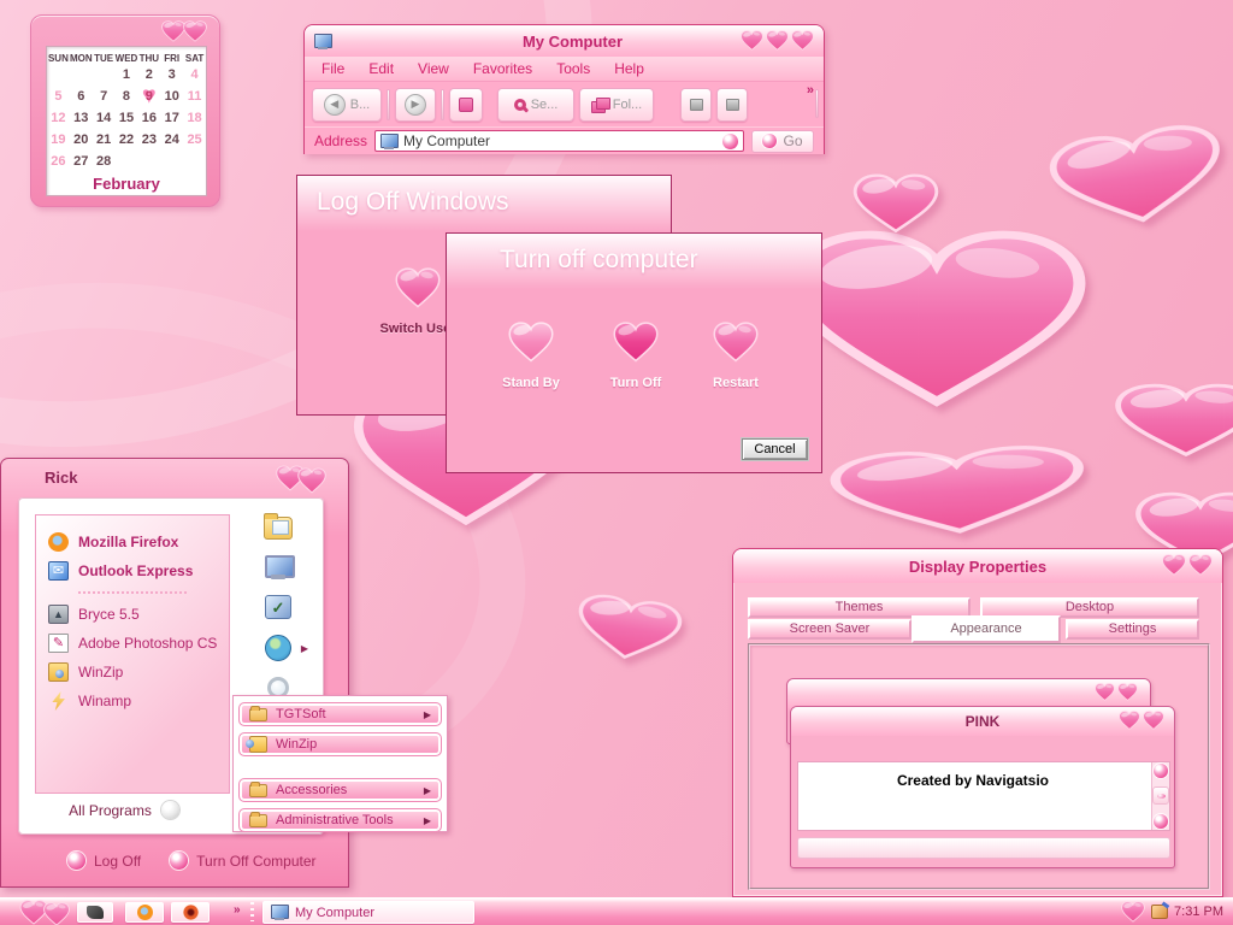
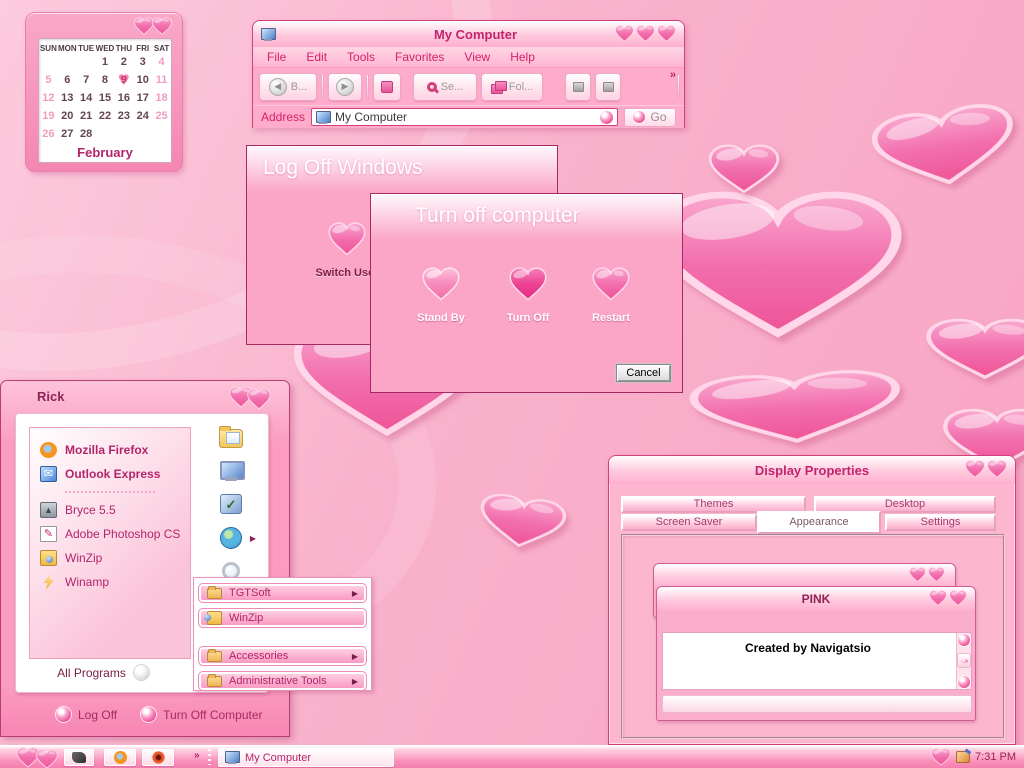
  SUN
  MON
  TUE
  WED
  THU
  FRI
  SAT
  1
  2
  3
  4
  5
  6
  7
  8
  9
  10
  11
  12
  13
  14
  15
  16
  17
  18
  19
  20
  21
  22
  23
  24
  25
  26
  27
  28
  February
  My Computer
  File
  Edit
- View
+ Tools
  Favorites
- Tools
+ View
  Help
  ◀
  B...
  ▶
  Se...
  Fol...
  »
  Address
  My Computer
  Go
  Log Off Windows
  Switch Us
  Turn off computer
  Stand By
  Turn Off
  Restart
  Cancel
  Rick
  Mozilla Firefox
  Outlook Express
  Bryce 5.5
  Adobe Photoshop CS
  WinZip
  Winamp
  ▶
  All Programs
  Log Off
  Turn Off Computer
  TGTSoft
  ▶
  WinZip
  Accessories
  ▶
  Administrative Tools
  ▶
  Display Properties
  Themes
  Desktop
  Screen Saver
  Appearance
  Settings
  PINK
  Created by Navigatsio
  »
  My Computer
  7:31 PM
